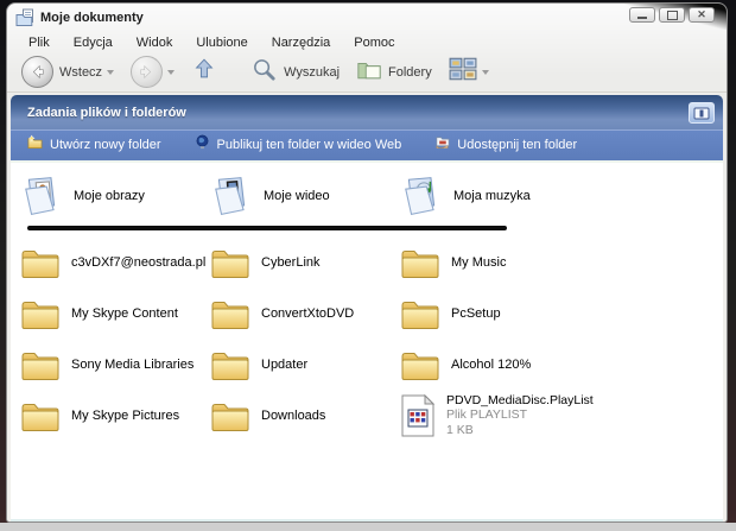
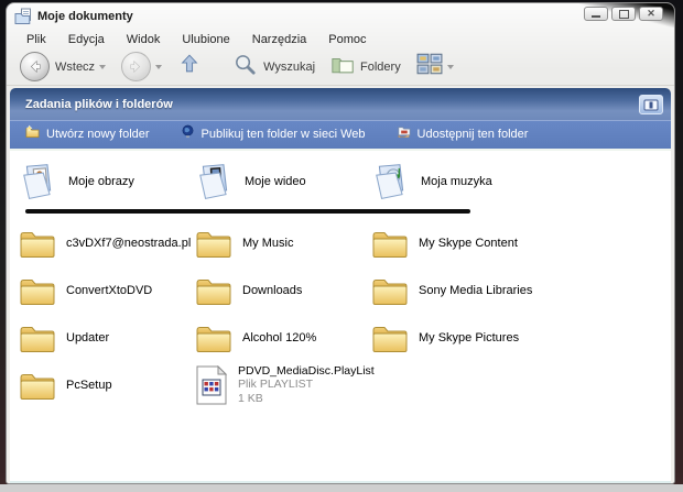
  Moje dokumenty
  ✕
  Plik
  Edycja
  Widok
  Ulubione
  Narzędzia
  Pomoc
  Wstecz
  Wyszukaj
  Foldery
  Zadania plików i folderów
  Utwórz nowy folder
- Publikuj ten folder w wideo Web
+ Publikuj ten folder w sieci Web
  Udostępnij ten folder
  Moje obrazy
  Moje wideo
  Moja muzyka
  c3vDXf7@neostrada.pl
- CyberLink
  My Music
  My Skype Content
  ConvertXtoDVD
- PcSetup
+ Downloads
  Sony Media Libraries
  Updater
  Alcohol 120%
  My Skype Pictures
- Downloads
+ PcSetup
  PDVD_MediaDisc.PlayList
  Plik PLAYLIST
  1 KB
